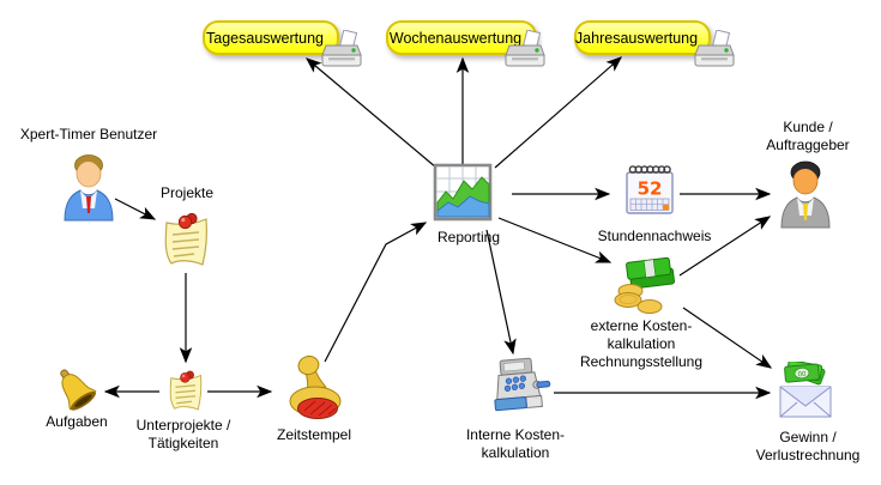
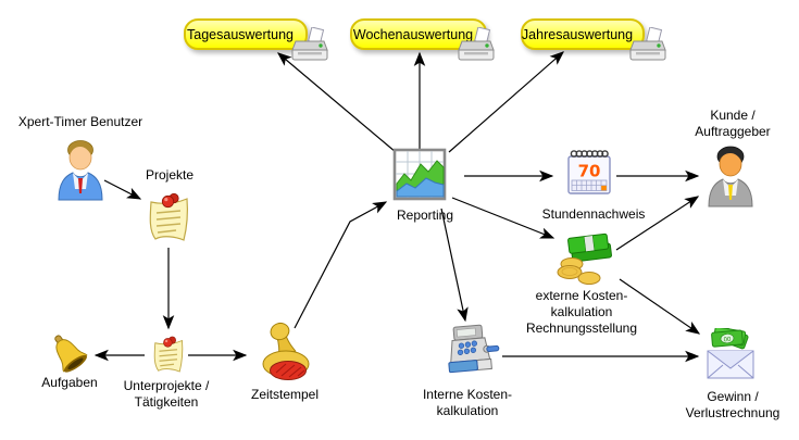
  Tagesauswertung
  Wochenauswertung
  Jahresauswertung
  Xpert-Timer Benutzer
  Projekte
  Reporting
- 52
+ 70
  Stundennachweis
  Kunde /
  Auftraggeber
  externe Kosten-
  kalkulation
  Rechnungsstellung
  Interne Kosten-
  kalkulation
  Gewinn /
  Verlustrechnung
  Aufgaben
  Unterprojekte /
  Tätigkeiten
  Zeitstempel
